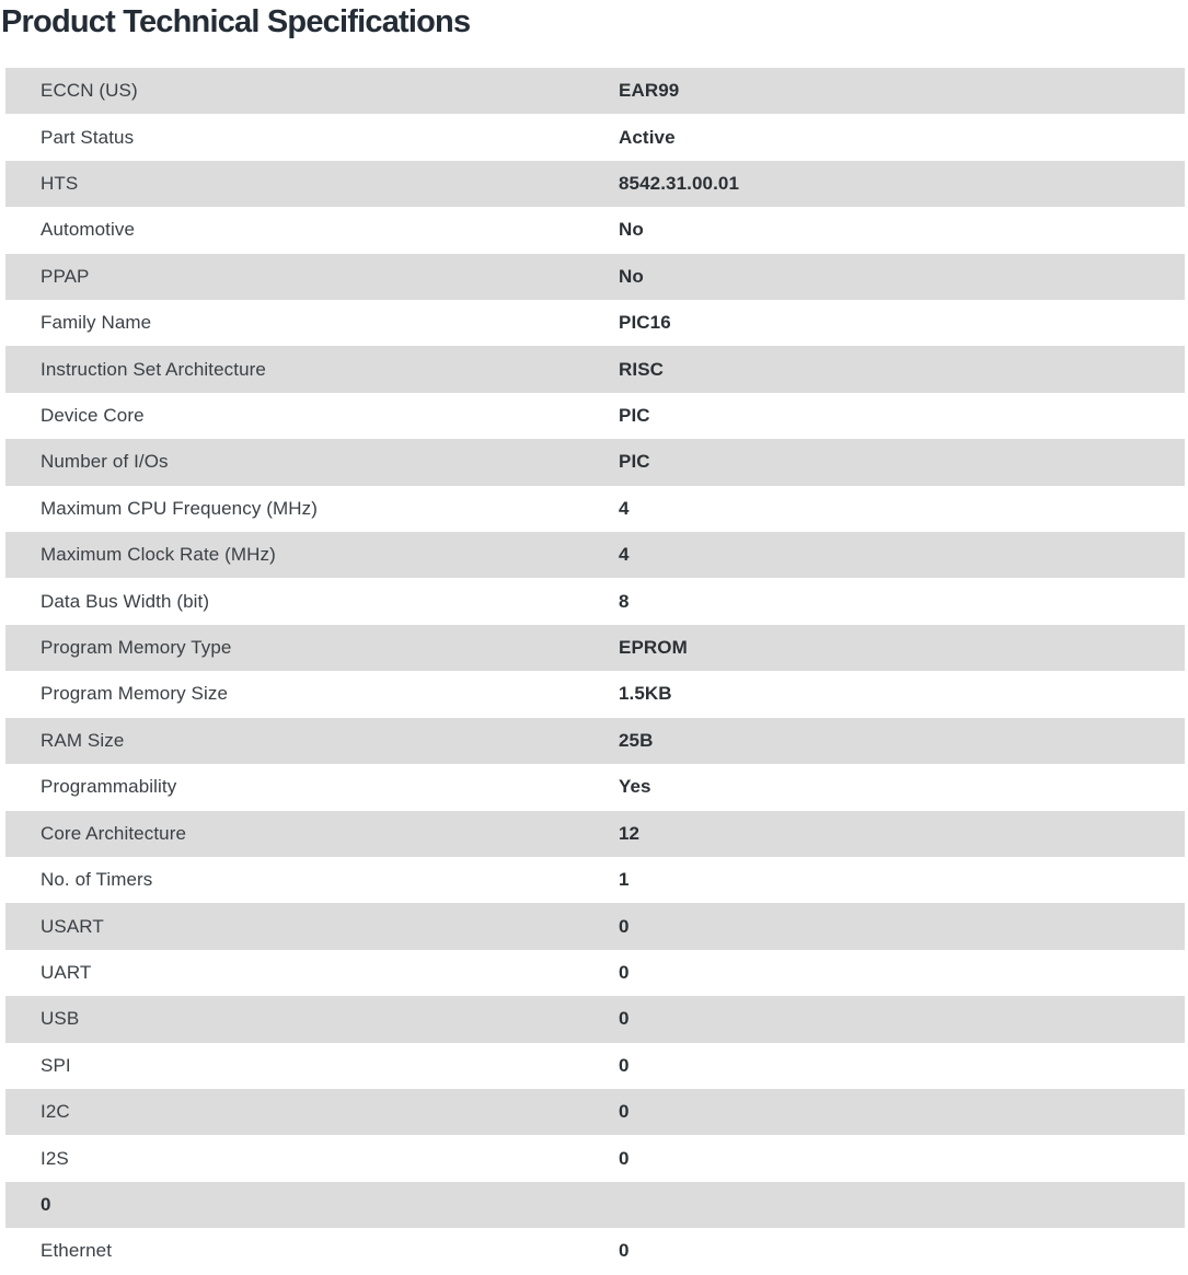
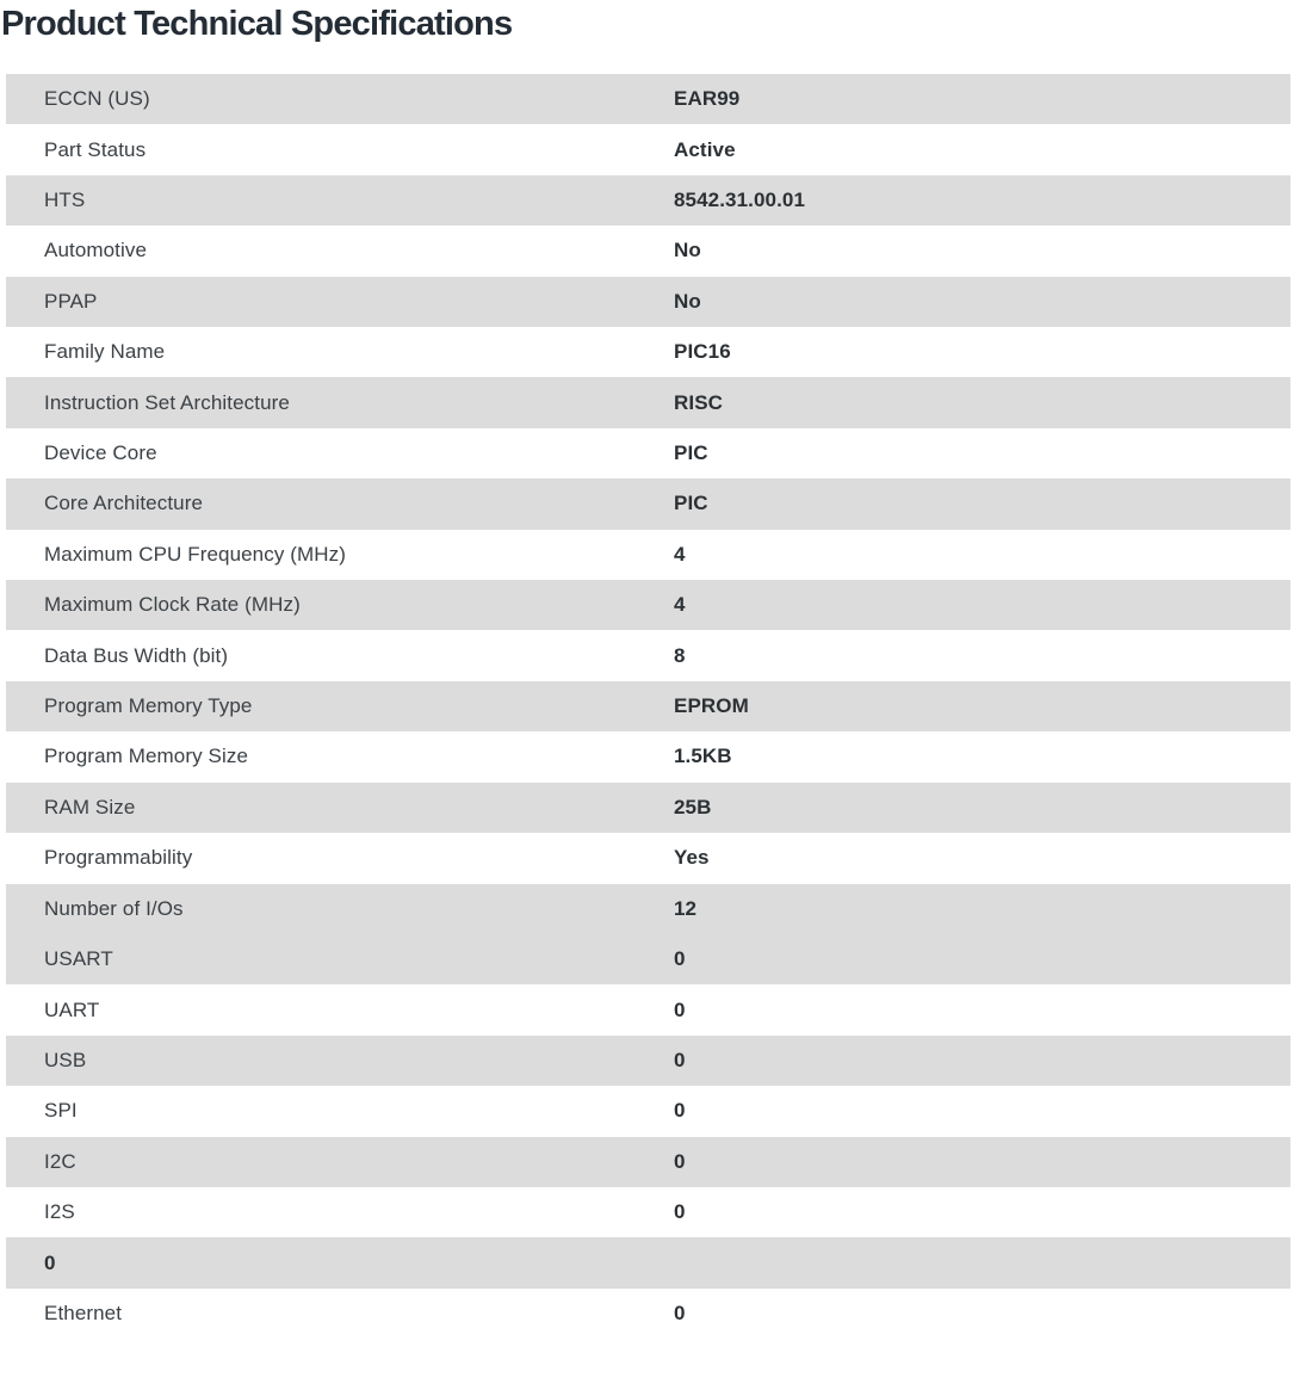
  Product Technical Specifications
  ECCN (US)
  EAR99
  Part Status
  Active
  HTS
  8542.31.00.01
  Automotive
  No
  PPAP
  No
  Family Name
  PIC16
  Instruction Set Architecture
  RISC
  Device Core
  PIC
- Number of I/Os
+ Core Architecture
  PIC
  Maximum CPU Frequency (MHz)
  4
  Maximum Clock Rate (MHz)
  4
  Data Bus Width (bit)
  8
  Program Memory Type
  EPROM
  Program Memory Size
  1.5KB
  RAM Size
  25B
  Programmability
  Yes
- Core Architecture
+ Number of I/Os
  12
- No. of Timers
- 1
  USART
  0
  UART
  0
  USB
  0
  SPI
  0
  I2C
  0
  I2S
  0
  0
  Ethernet
  0
